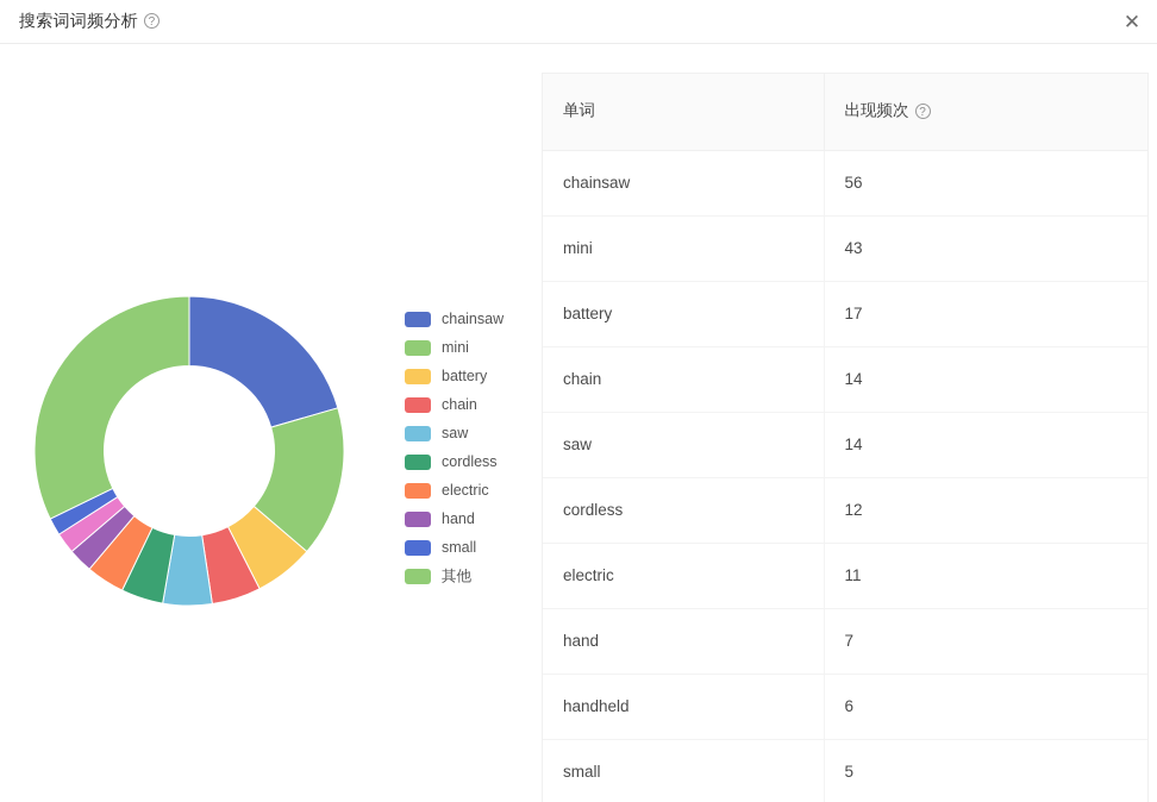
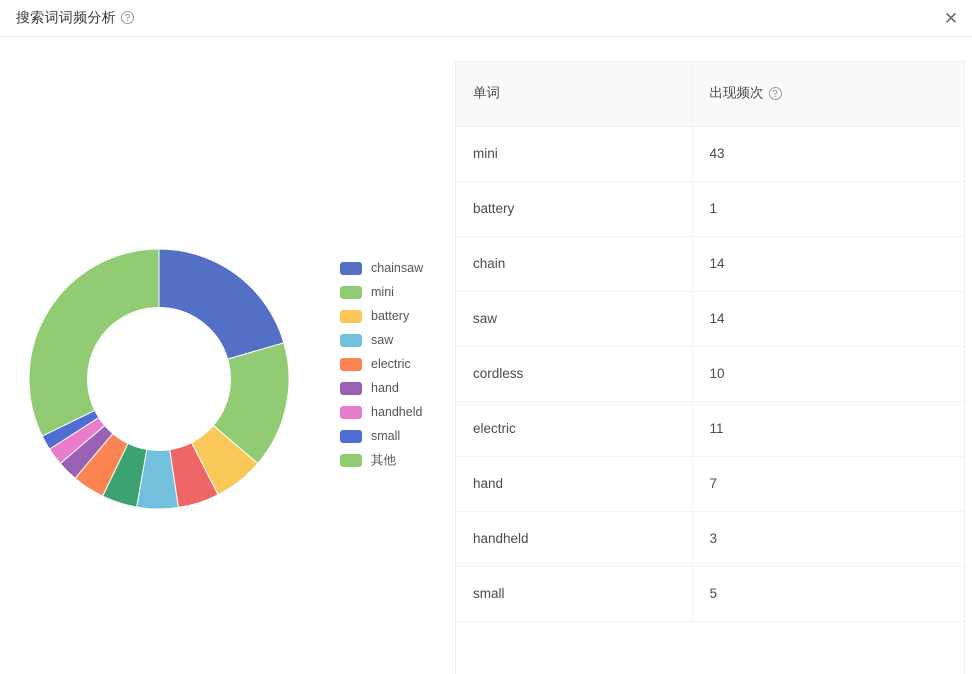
  搜索词词频分析 ?
  ✕
  chainsaw
  mini
  battery
- chain
  saw
- cordless
  electric
  hand
+ handheld
  small
  其他
  单词	出现频次 ?
- chainsaw	56
  mini	43
- battery	17
+ battery	1
  chain	14
  saw	14
- cordless	12
+ cordless	10
  electric	11
  hand	7
- handheld	6
+ handheld	3
  small	5
